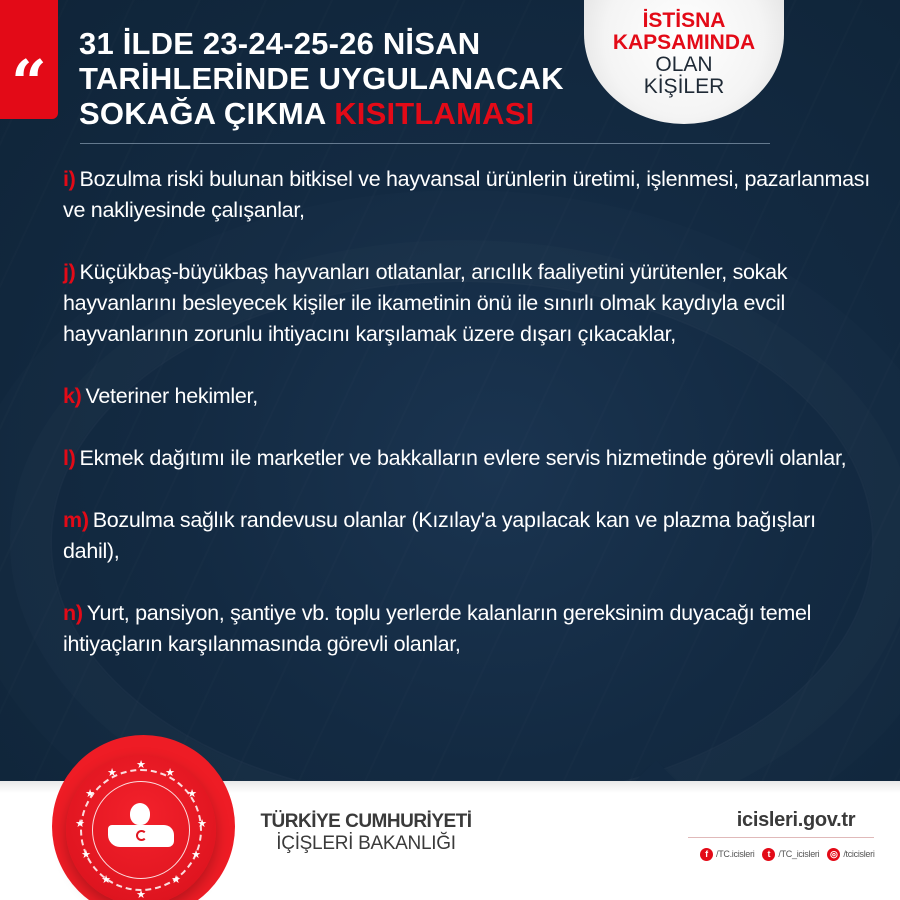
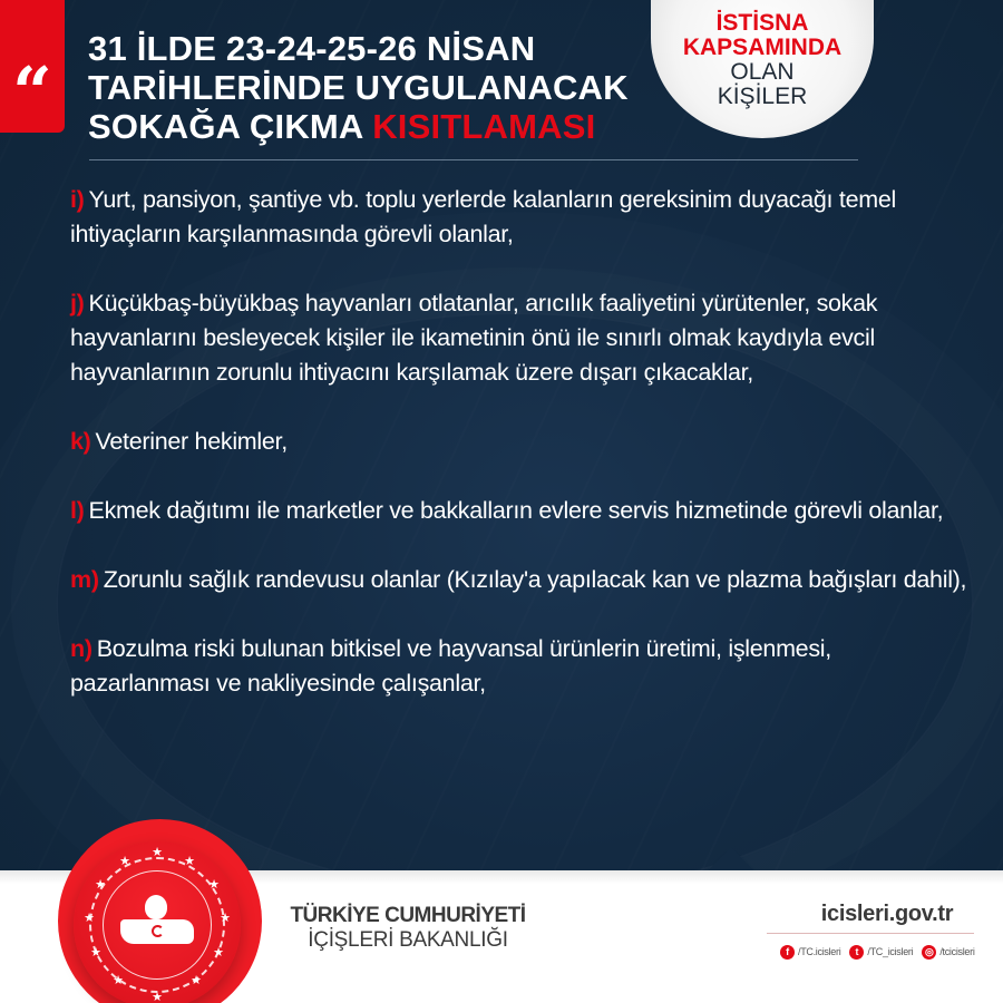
  “
  31 İLDE 23-24-25-26 NİSAN
  TARİHLERİNDE UYGULANACAK
  SOKAĞA ÇIKMA KISITLAMASI
  İSTİSNA
  KAPSAMINDA
  OLAN
  KİŞİLER
- i) Bozulma riski bulunan bitkisel ve hayvansal ürünlerin üretimi, işlenmesi, pazarlanması ve nakliyesinde çalışanlar,
+ i) Yurt, pansiyon, şantiye vb. toplu yerlerde kalanların gereksinim duyacağı temel ihtiyaçların karşılanmasında görevli olanlar,
  j) Küçükbaş-büyükbaş hayvanları otlatanlar, arıcılık faaliyetini yürütenler, sokak hayvanlarını besleyecek kişiler ile ikametinin önü ile sınırlı olmak kaydıyla evcil hayvanlarının zorunlu ihtiyacını karşılamak üzere dışarı çıkacaklar,
  k) Veteriner hekimler,
  l) Ekmek dağıtımı ile marketler ve bakkalların evlere servis hizmetinde görevli olanlar,
- m) Bozulma sağlık randevusu olanlar (Kızılay'a yapılacak kan ve plazma bağışları dahil),
+ m) Zorunlu sağlık randevusu olanlar (Kızılay'a yapılacak kan ve plazma bağışları dahil),
- n) Yurt, pansiyon, şantiye vb. toplu yerlerde kalanların gereksinim duyacağı temel ihtiyaçların karşılanmasında görevli olanlar,
+ n) Bozulma riski bulunan bitkisel ve hayvansal ürünlerin üretimi, işlenmesi, pazarlanması ve nakliyesinde çalışanlar,
  ★
  ★
  ★
  ★
  ★
  ★
  ★
  ★
  ★
  ★
  ★
  ★
  TÜRKİYE CUMHURİYETİ
  İÇİŞLERİ BAKANLIĞI
  icisleri.gov.tr
  f
  /TC.icisleri
  t
  /TC_icisleri
  ◎
  /tcicisleri
